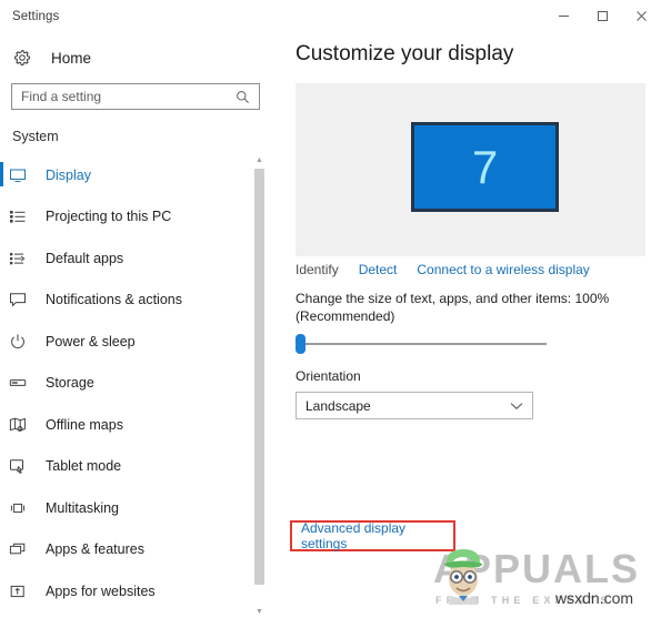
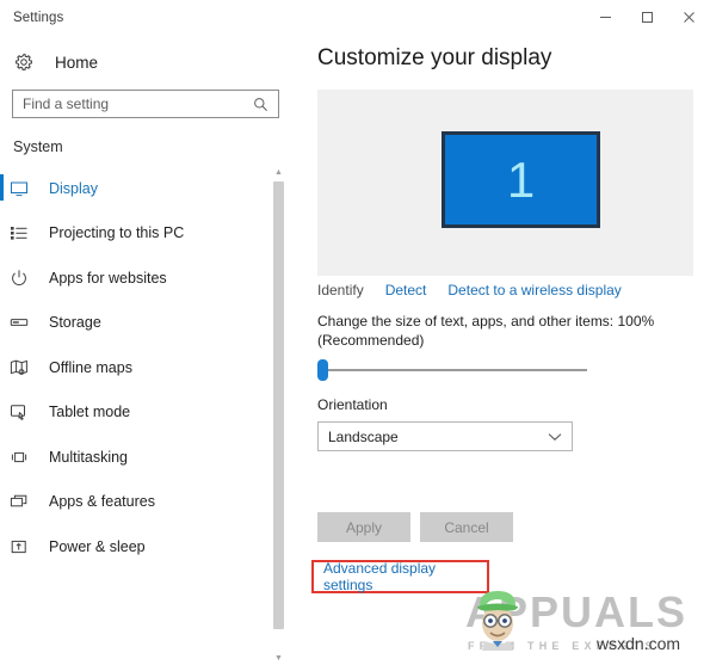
  Settings
  Home
  Find a setting
  System
  Display
  Projecting to this PC
- Default apps
- Notifications & actions
- Power & sleep
+ Apps for websites
  Storage
  Offline maps
  Tablet mode
  Multitasking
  Apps & features
- Apps for websites
+ Power & sleep
  Customize your display
- 7
+ 1
  Identify
  Detect
- Connect to a wireless display
+ Detect to a wireless display
  Change the size of text, apps, and other items: 100% (Recommended)
  Orientation
  Landscape
+ Apply
+ Cancel
  Advanced display settings
  APPUALS
  FM THE EXPERTS
  wsxdn.com
